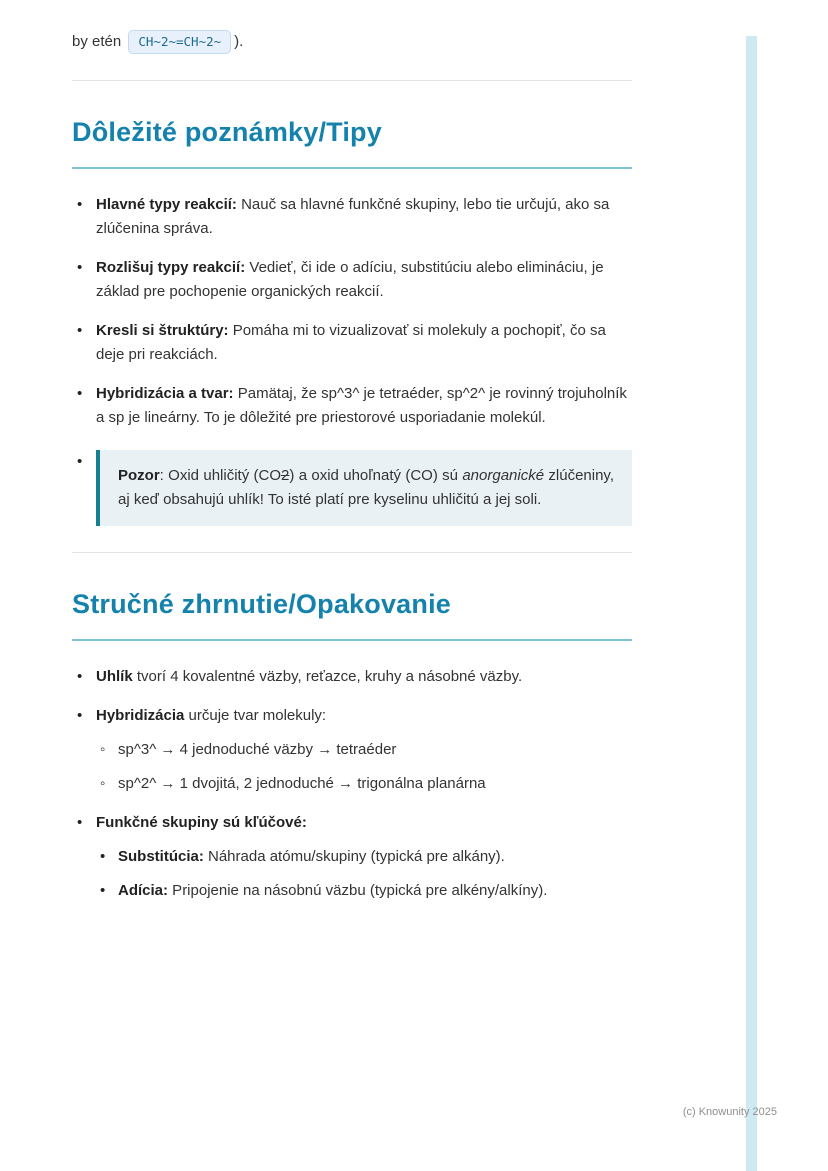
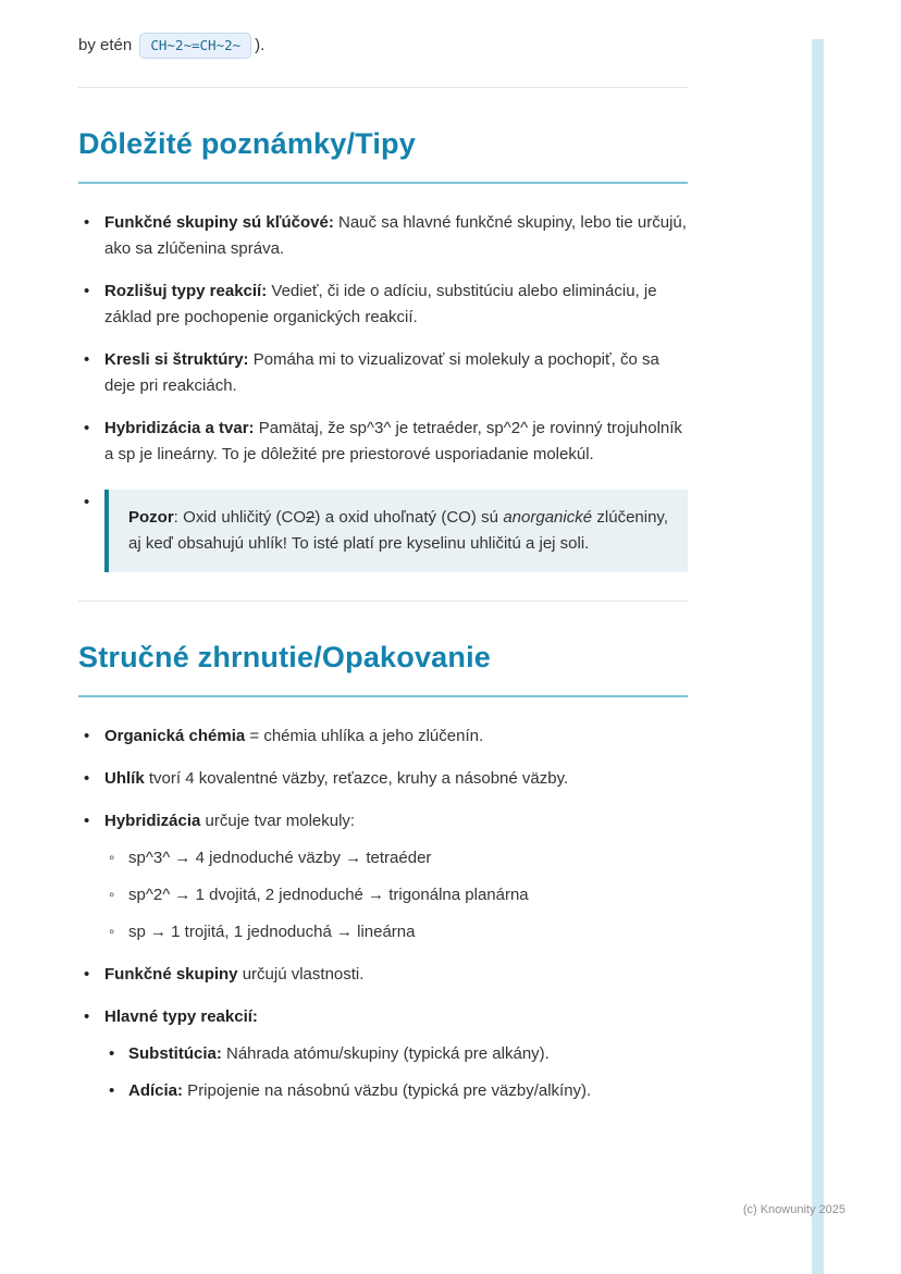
  by etén CH~2~=CH~2~ ).
  Dôležité poznámky/Tipy
- Hlavné typy reakcií: Nauč sa hlavné funkčné skupiny, lebo tie určujú, ako sa zlúčenina správa.
+ Funkčné skupiny sú kľúčové: Nauč sa hlavné funkčné skupiny, lebo tie určujú, ako sa zlúčenina správa.
  Rozlišuj typy reakcií: Vedieť, či ide o adíciu, substitúciu alebo elimináciu, je základ pre pochopenie organických reakcií.
  Kresli si štruktúry: Pomáha mi to vizualizovať si molekuly a pochopiť, čo sa deje pri reakciách.
  Hybridizácia a tvar: Pamätaj, že sp^3^ je tetraéder, sp^2^ je rovinný trojuholník a sp je lineárny. To je dôležité pre priestorové usporiadanie molekúl.
  Pozor: Oxid uhličitý (CO2) a oxid uhoľnatý (CO) sú anorganické zlúčeniny, aj keď obsahujú uhlík! To isté platí pre kyselinu uhličitú a jej soli.
  Stručné zhrnutie/Opakovanie
+ Organická chémia = chémia uhlíka a jeho zlúčenín.
  Uhlík tvorí 4 kovalentné väzby, reťazce, kruhy a násobné väzby.
  Hybridizácia určuje tvar molekuly:
  sp^3^ → 4 jednoduché väzby → tetraéder
  sp^2^ → 1 dvojitá, 2 jednoduché → trigonálna planárna
+ sp → 1 trojitá, 1 jednoduchá → lineárna
+ Funkčné skupiny určujú vlastnosti.
- Funkčné skupiny sú kľúčové:
+ Hlavné typy reakcií:
  Substitúcia: Náhrada atómu/skupiny (typická pre alkány).
- Adícia: Pripojenie na násobnú väzbu (typická pre alkény/alkíny).
+ Adícia: Pripojenie na násobnú väzbu (typická pre väzby/alkíny).
  (c) Knowunity 2025
